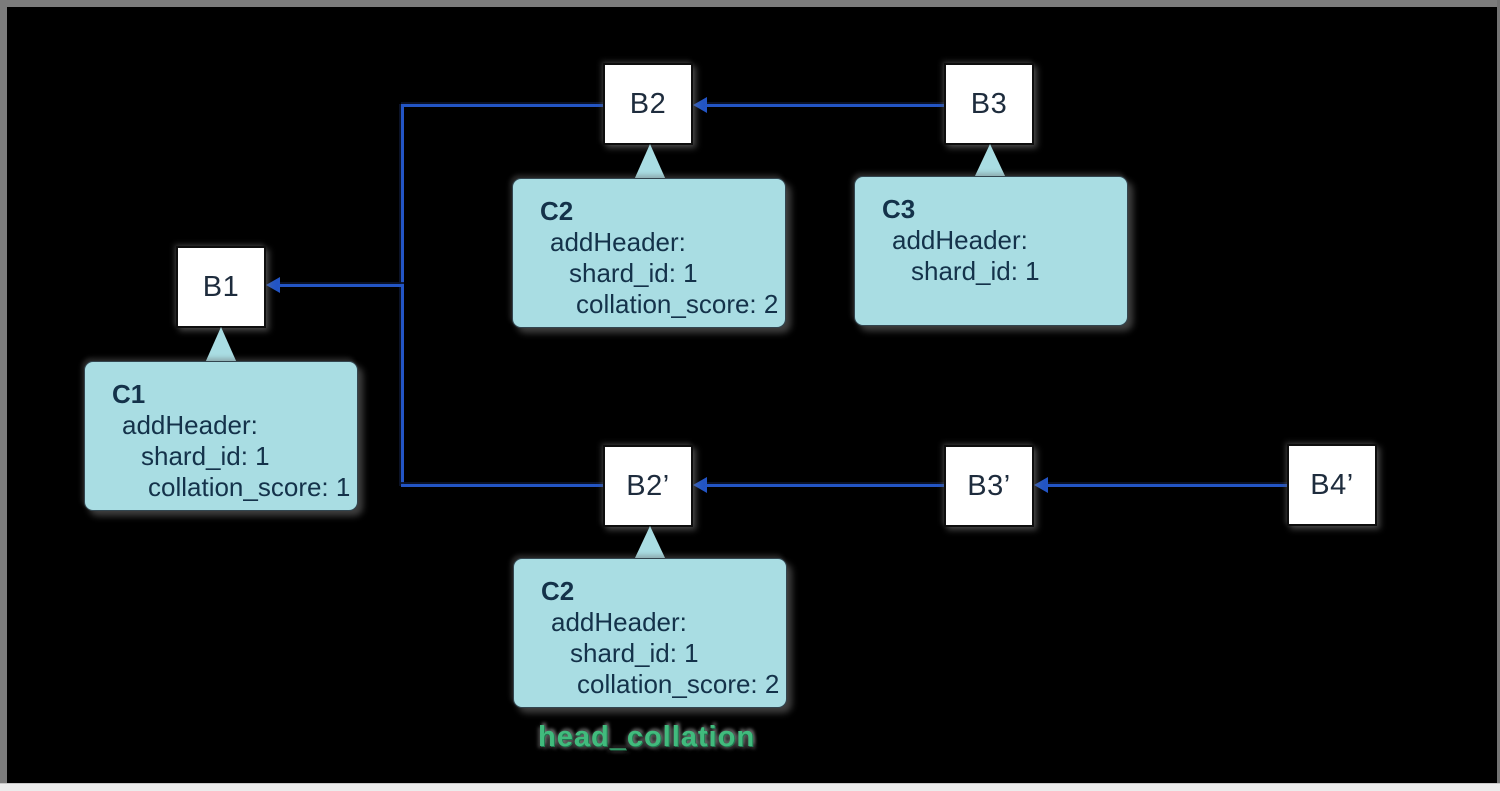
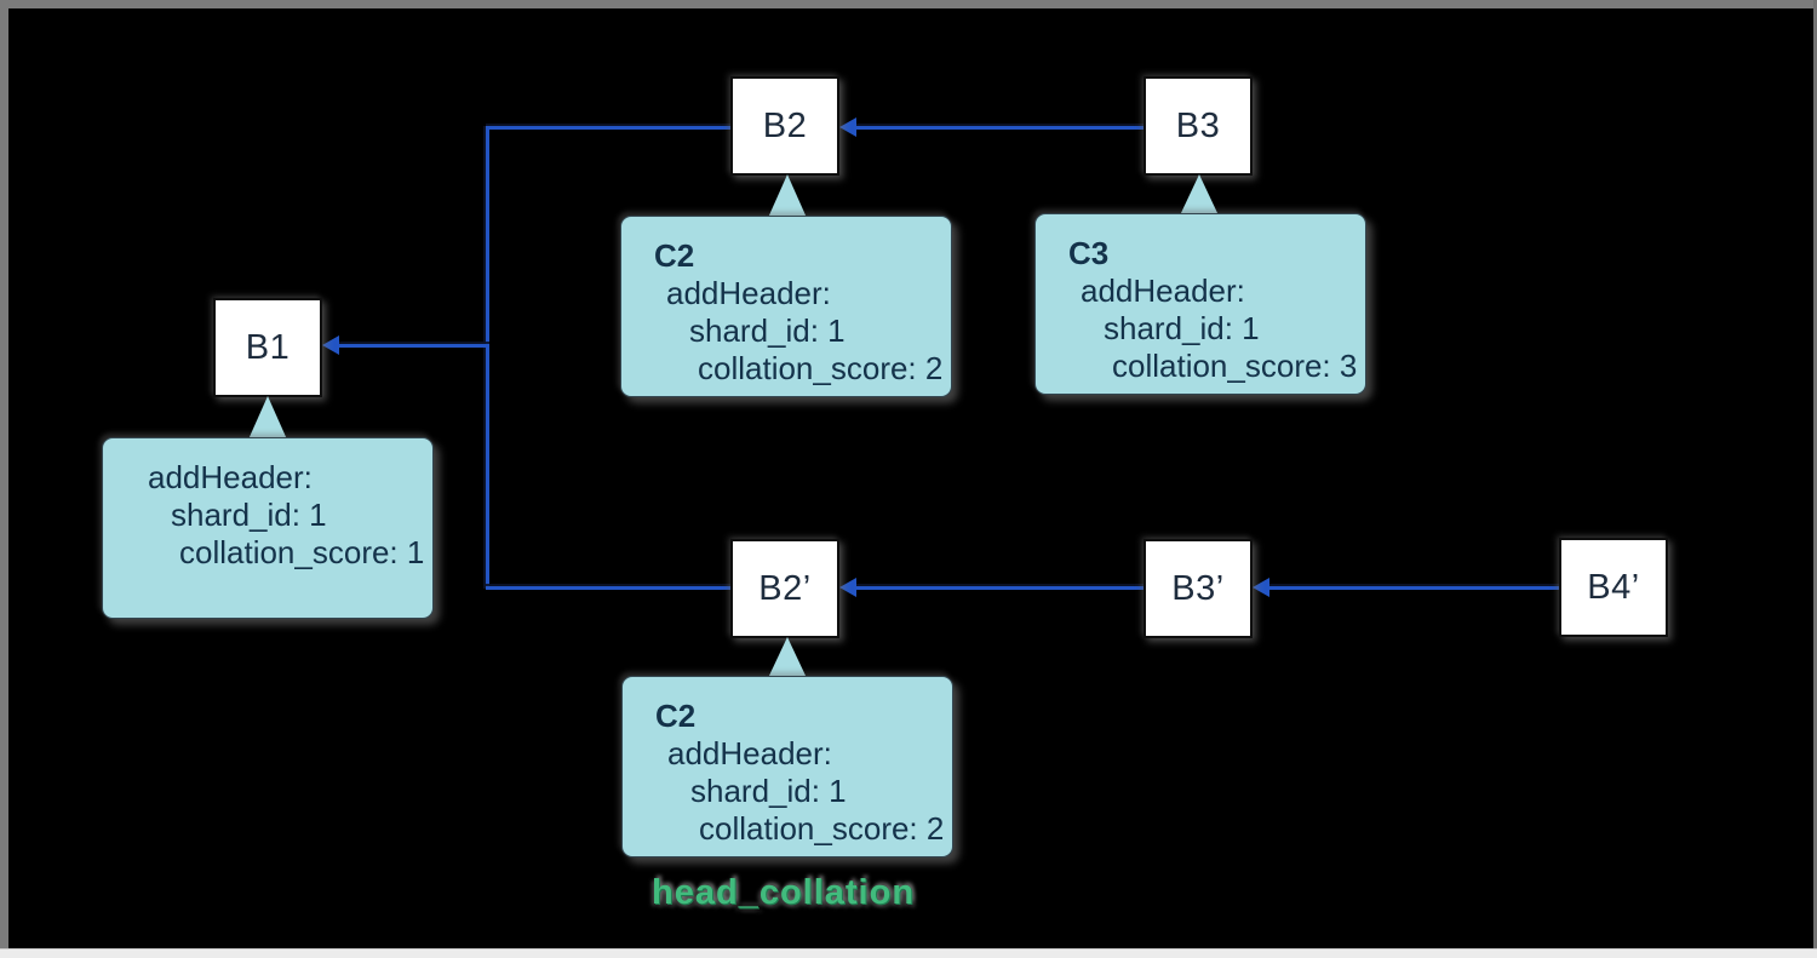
  B1
  B2
  B3
  B2’
  B3’
  B4’
- C1
  addHeader:
  shard_id: 1
  collation_score: 1
  C2
  addHeader:
  shard_id: 1
  collation_score: 2
  C3
  addHeader:
  shard_id: 1
+ collation_score: 3
  C2
  addHeader:
  shard_id: 1
  collation_score: 2
  head_collation
